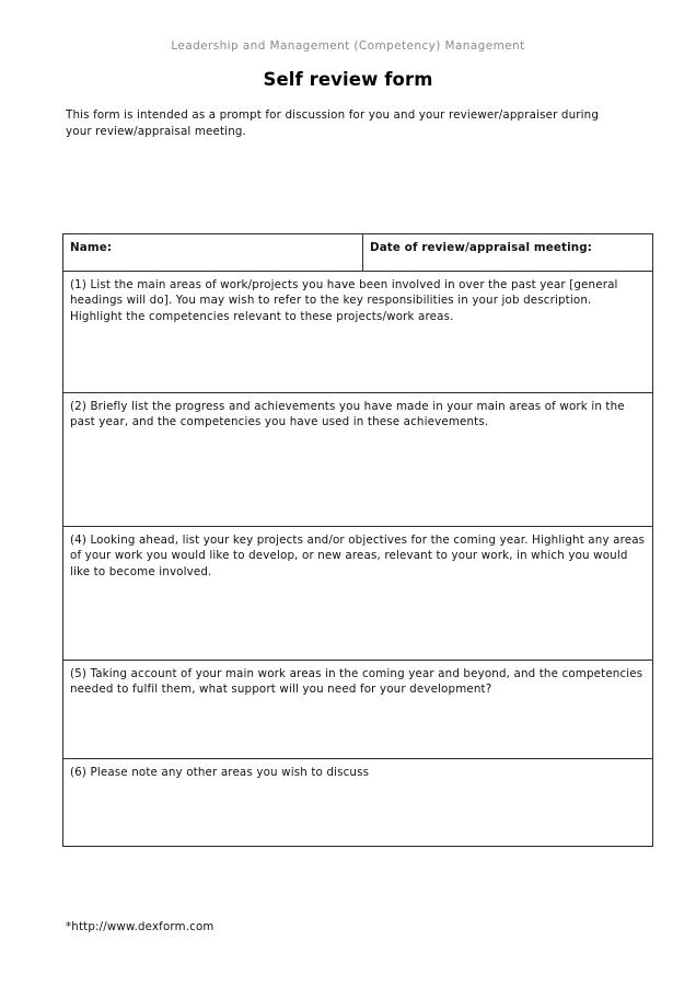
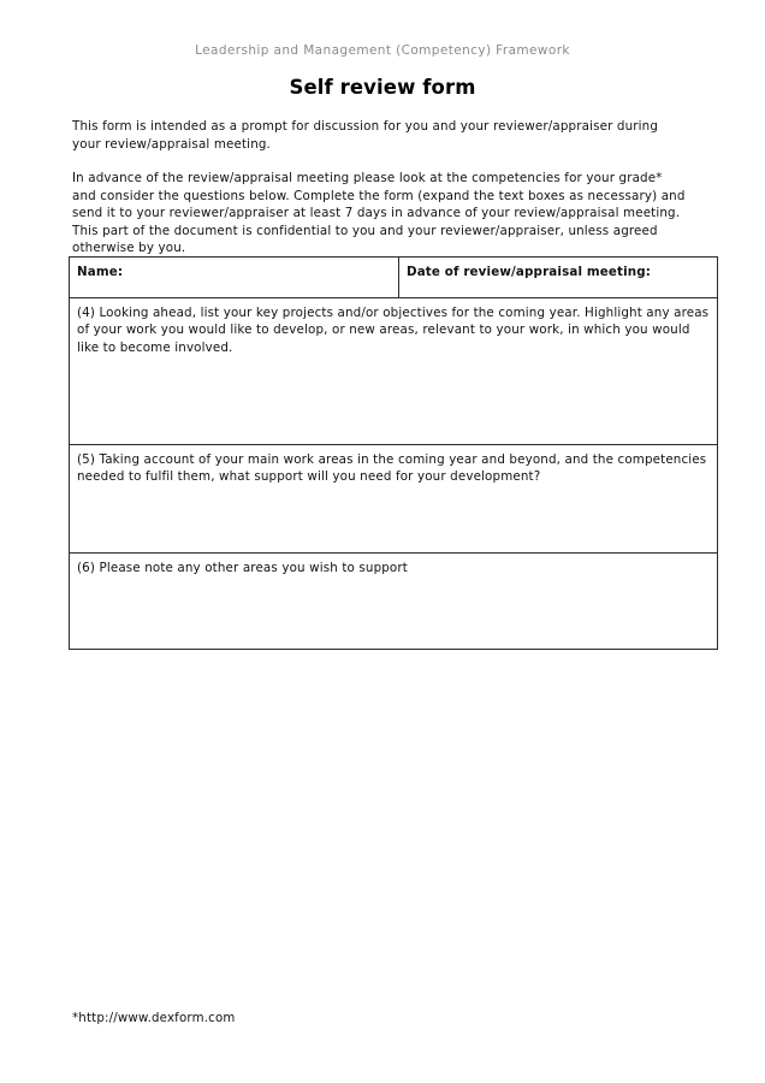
- Leadership and Management (Competency) Management
+ Leadership and Management (Competency) Framework
  Self review form
  This form is intended as a prompt for discussion for you and your reviewer/appraiser during your review/appraisal meeting.
+ In advance of the review/appraisal meeting please look at the competencies for your grade* and consider the questions below. Complete the form (expand the text boxes as necessary) and send it to your reviewer/appraiser at least 7 days in advance of your review/appraisal meeting. This part of the document is confidential to you and your reviewer/appraiser, unless agreed otherwise by you.
  Name:	Date of review/appraisal meeting:
- (1) List the main areas of work/projects you have been involved in over the past year [general headings will do]. You may wish to refer to the key responsibilities in your job description. Highlight the competencies relevant to these projects/work areas.
- (2) Briefly list the progress and achievements you have made in your main areas of work in the past year, and the competencies you have used in these achievements.
  (4) Looking ahead, list your key projects and/or objectives for the coming year. Highlight any areas of your work you would like to develop, or new areas, relevant to your work, in which you would like to become involved.
  (5) Taking account of your main work areas in the coming year and beyond, and the competencies needed to fulfil them, what support will you need for your development?
- (6) Please note any other areas you wish to discuss
+ (6) Please note any other areas you wish to support
  *http://www.dexform.com
